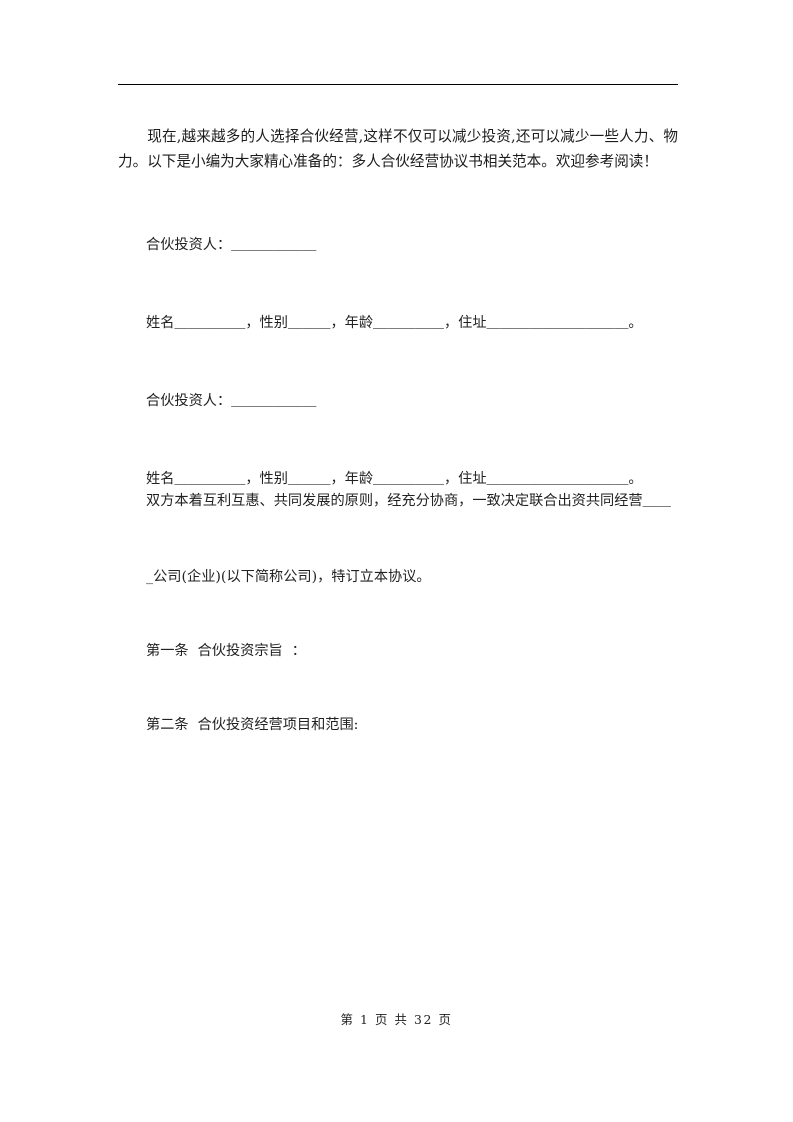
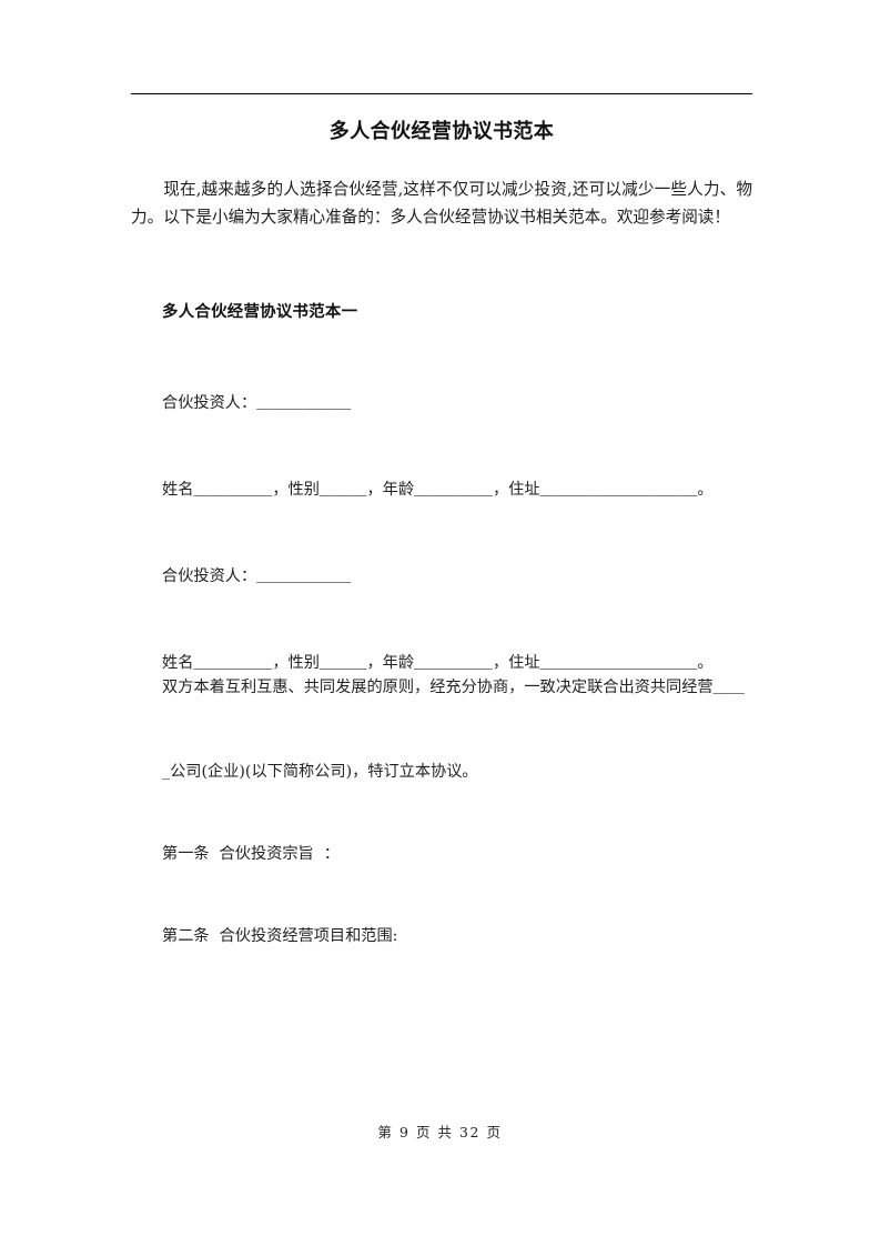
+ 多人合伙经营协议书范本
  现在,越来越多的人选择合伙经营,这样不仅可以减少投资,还可以减少一些人力、物力。以下是小编为大家精心准备的：多人合伙经营协议书相关范本。欢迎参考阅读！
+ 多人合伙经营协议书范本一
  合伙投资人：＿＿＿＿＿＿
  姓名＿＿＿＿＿，性别＿＿＿，年龄＿＿＿＿＿，住址＿＿＿＿＿＿＿＿＿＿。
  合伙投资人：＿＿＿＿＿＿
  姓名＿＿＿＿＿，性别＿＿＿，年龄＿＿＿＿＿，住址＿＿＿＿＿＿＿＿＿＿。
  双方本着互利互惠、共同发展的原则，经充分协商，一致决定联合出资共同经营＿＿
  _公司(企业)(以下简称公司)，特订立本协议。
  第一条 合伙投资宗旨 ：
  第二条 合伙投资经营项目和范围:
- 第 1 页 共 32 页
+ 第 9 页 共 32 页
